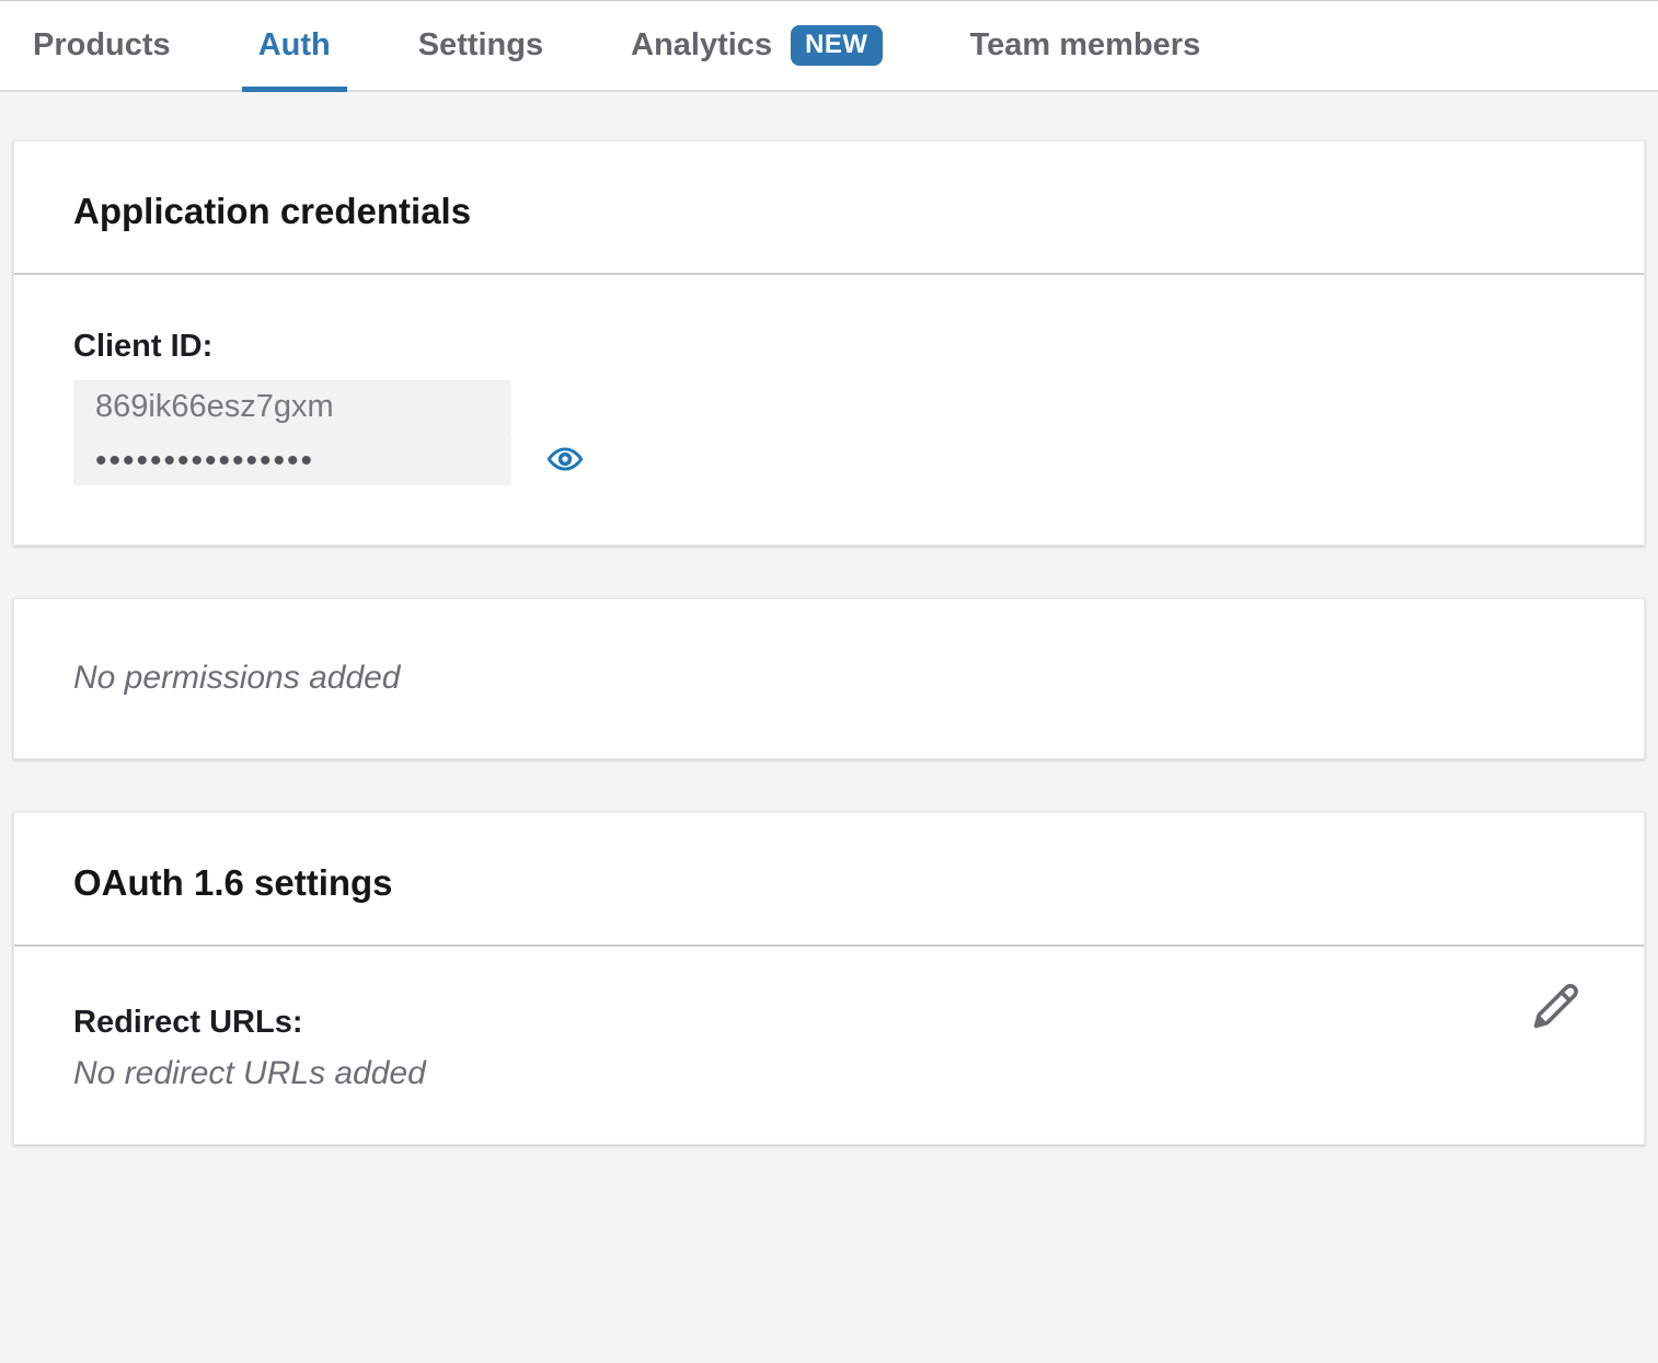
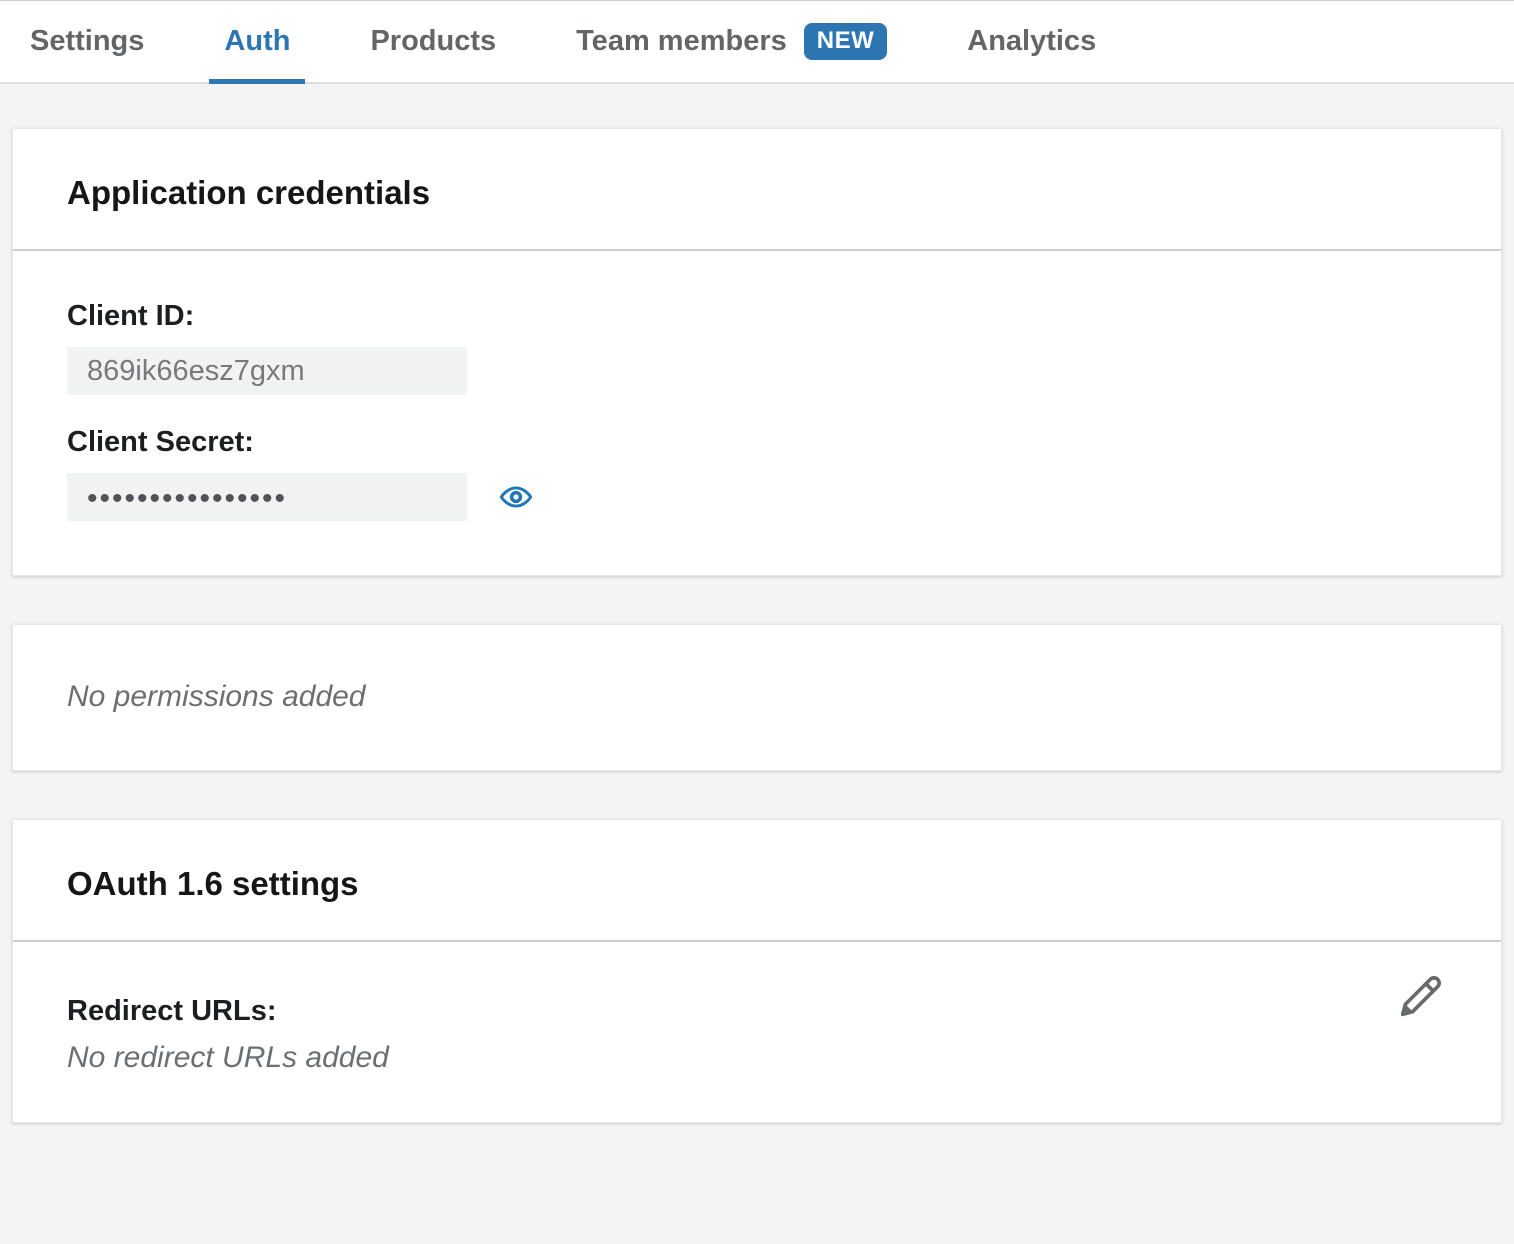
- Products
+ Settings
  Auth
- Settings
+ Products
- Analytics
+ Team members
  NEW
- Team members
+ Analytics
  Application credentials
  Client ID:
  869ik66esz7gxm
+ Client Secret:
  ••••••••••••••••
  No permissions added
  OAuth 1.6 settings
  Redirect URLs:
  No redirect URLs added
